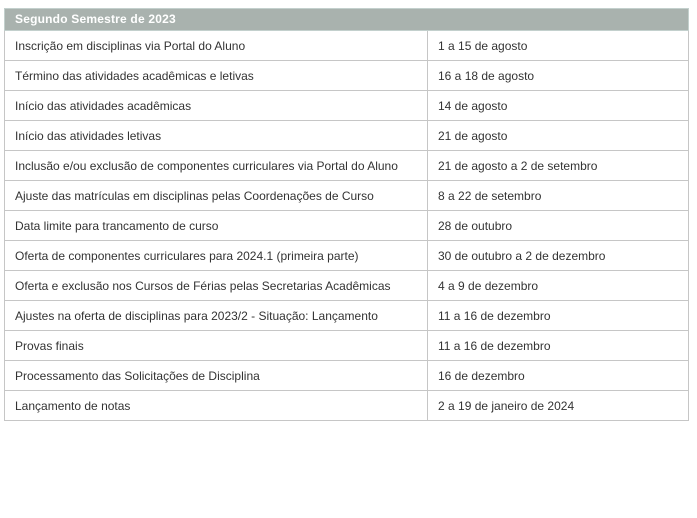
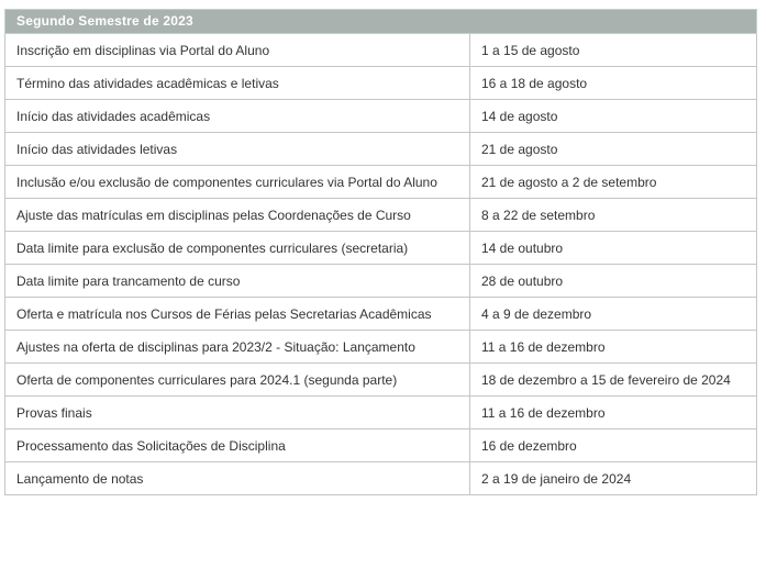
  Segundo Semestre de 2023
  Inscrição em disciplinas via Portal do Aluno	1 a 15 de agosto
  Término das atividades acadêmicas e letivas	16 a 18 de agosto
  Início das atividades acadêmicas	14 de agosto
  Início das atividades letivas	21 de agosto
  Inclusão e/ou exclusão de componentes curriculares via Portal do Aluno	21 de agosto a 2 de setembro
  Ajuste das matrículas em disciplinas pelas Coordenações de Curso	8 a 22 de setembro
+ Data limite para exclusão de componentes curriculares (secretaria)	14 de outubro
  Data limite para trancamento de curso	28 de outubro
- Oferta de componentes curriculares para 2024.1 (primeira parte)	30 de outubro a 2 de dezembro
- Oferta e exclusão nos Cursos de Férias pelas Secretarias Acadêmicas	4 a 9 de dezembro
+ Oferta e matrícula nos Cursos de Férias pelas Secretarias Acadêmicas	4 a 9 de dezembro
  Ajustes na oferta de disciplinas para 2023/2 - Situação: Lançamento	11 a 16 de dezembro
+ Oferta de componentes curriculares para 2024.1 (segunda parte)	18 de dezembro a 15 de fevereiro de 2024
  Provas finais	11 a 16 de dezembro
  Processamento das Solicitações de Disciplina	16 de dezembro
  Lançamento de notas	2 a 19 de janeiro de 2024
